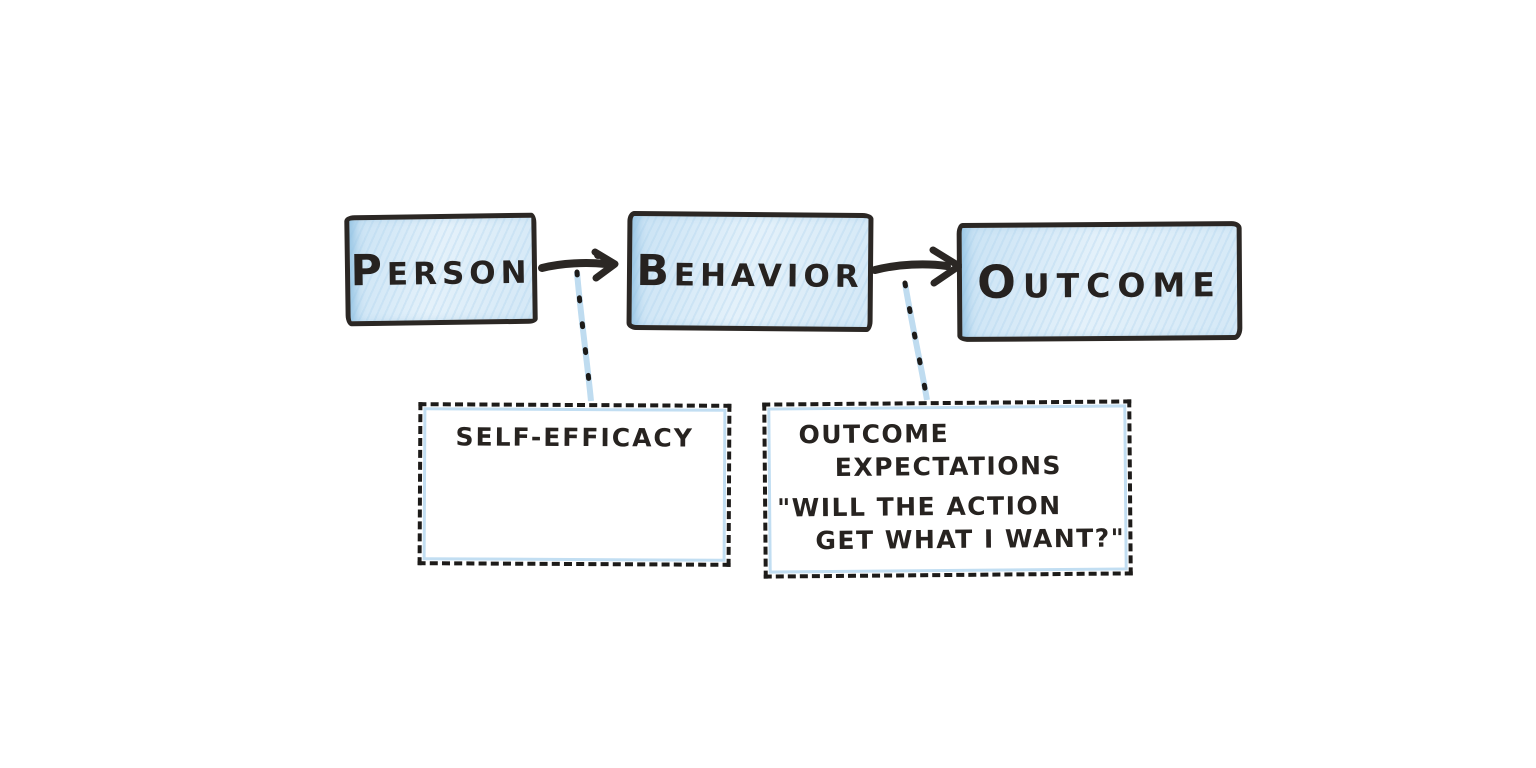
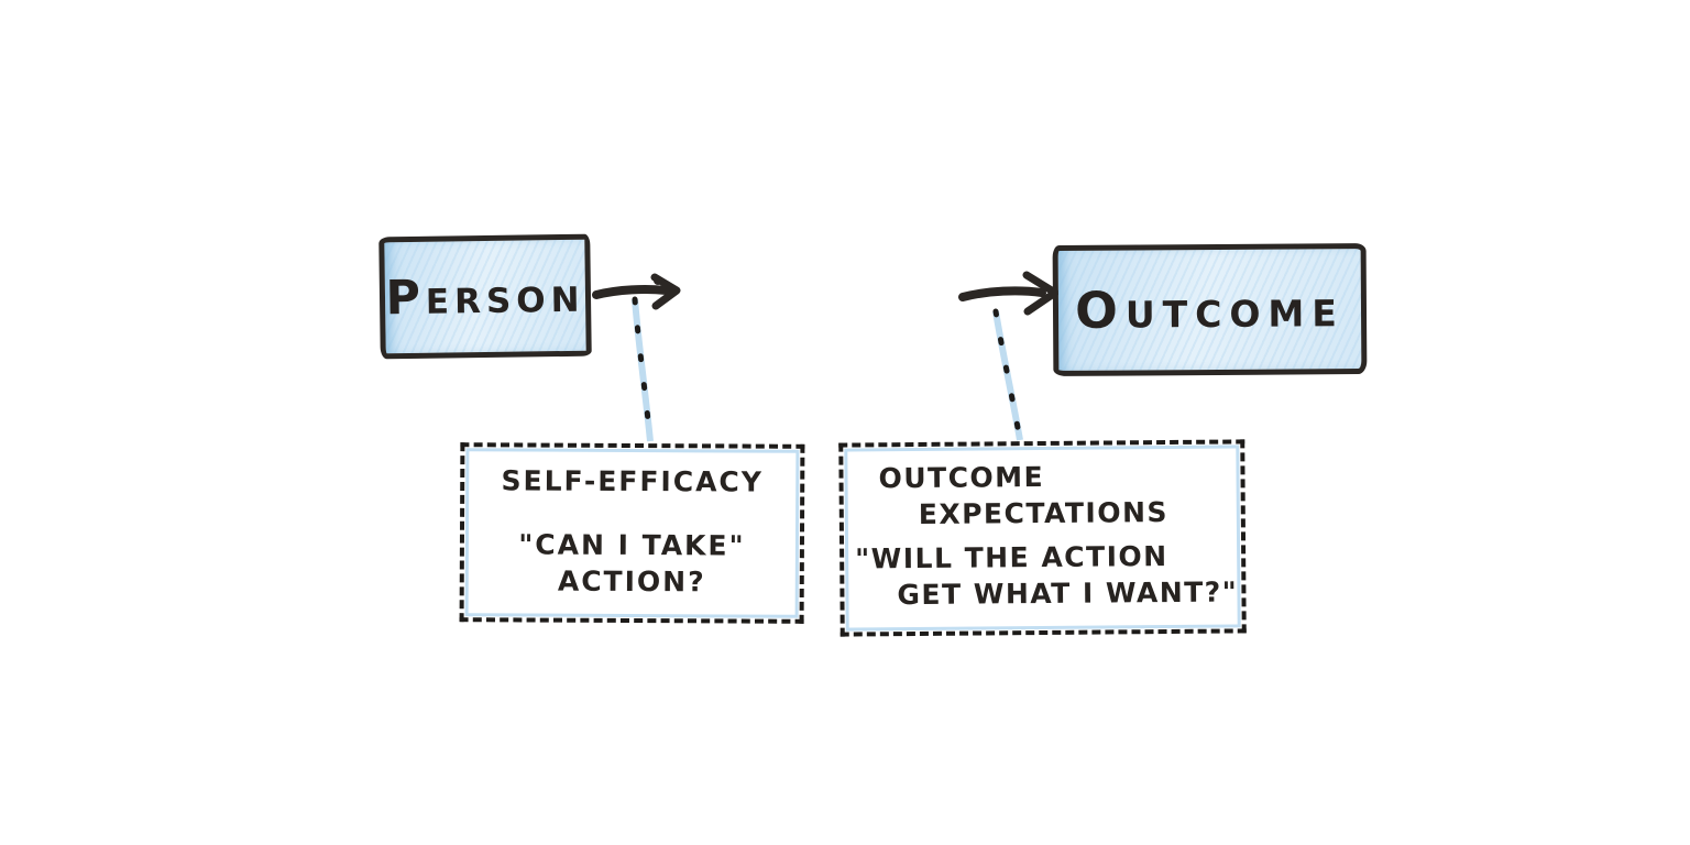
  PERSON
- BEHAVIOR
  OUTCOME
  SELF-EFFICACY
+ "CAN I TAKE"
+ ACTION?
  OUTCOME
  EXPECTATIONS
  "WILL THE ACTION
  GET WHAT I WANT?"
